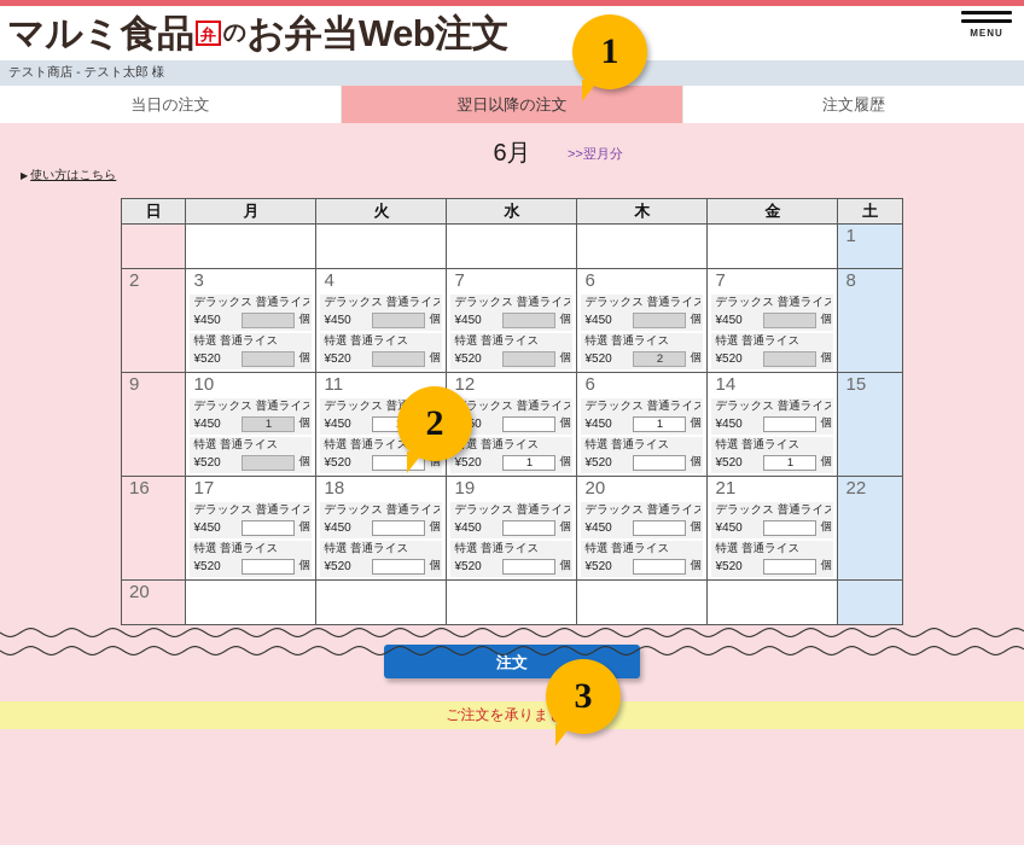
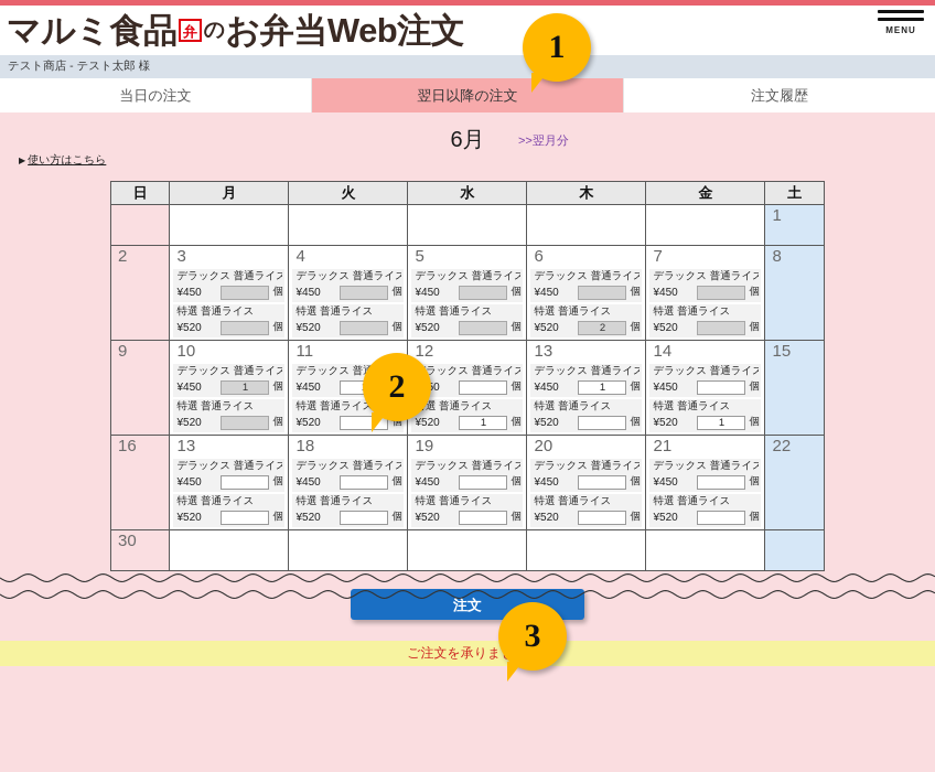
  マルミ食品
  弁
  の
  お弁当Web注文
  MENU
  テスト商店 - テスト太郎 様
  当日の注文
  翌日以降の注文
  注文履歴
  6月
  >>翌月分
  ▶ 使い方はこちら
  日	月	火	水	木	金	土
  						1
- 2	3デラックス 普通ライス¥450 個特選 普通ライス¥520 個	4デラックス 普通ライス¥450 個特選 普通ライス¥520 個	7デラックス 普通ライス¥450 個特選 普通ライス¥520 個	6デラックス 普通ライス¥450 個特選 普通ライス¥520 2 個	7デラックス 普通ライス¥450 個特選 普通ライス¥520 個	8
+ 2	3デラックス 普通ライス¥450 個特選 普通ライス¥520 個	4デラックス 普通ライス¥450 個特選 普通ライス¥520 個	5デラックス 普通ライス¥450 個特選 普通ライス¥520 個	6デラックス 普通ライス¥450 個特選 普通ライス¥520 2 個	7デラックス 普通ライス¥450 個特選 普通ライス¥520 個	8
- 9	10デラックス 普通ライス¥450 1 個特選 普通ライス¥520 個	11デラックス 普¥450特選 普通ライ¥520 個	12ラックス 普通ライス0 個選 普通ライス¥520 1 個	6デラックス 普通ライス¥450 1 個特選 普通ライス¥520 個	14デラックス 普通ライス¥450 個特選 普通ライス¥520 1 個	15
+ 9	10デラックス 普通ライス¥450 1 個特選 普通ライス¥520 個	11デラックス 普¥450特選 普通ライ¥520 個	12ラックス 普通ライス0 個選 普通ライス¥520 1 個	13デラックス 普通ライス¥450 1 個特選 普通ライス¥520 個	14デラックス 普通ライス¥450 個特選 普通ライス¥520 1 個	15
- 16	17デラックス 普通ライス¥450 個特選 普通ライス¥520 個	18デラックス 普通ライス¥450 個特選 普通ライス¥520 個	19デラックス 普通ライス¥450 個特選 普通ライス¥520 個	20デラックス 普通ライス¥450 個特選 普通ライス¥520 個	21デラックス 普通ライス¥450 個特選 普通ライス¥520 個	22
+ 16	13デラックス 普通ライス¥450 個特選 普通ライス¥520 個	18デラックス 普通ライス¥450 個特選 普通ライス¥520 個	19デラックス 普通ライス¥450 個特選 普通ライス¥520 個	20デラックス 普通ライス¥450 個特選 普通ライス¥520 個	21デラックス 普通ライス¥450 個特選 普通ライス¥520 個	22
- 20
+ 30
  注文
  ご注文を承りま
  1
  2
  3
